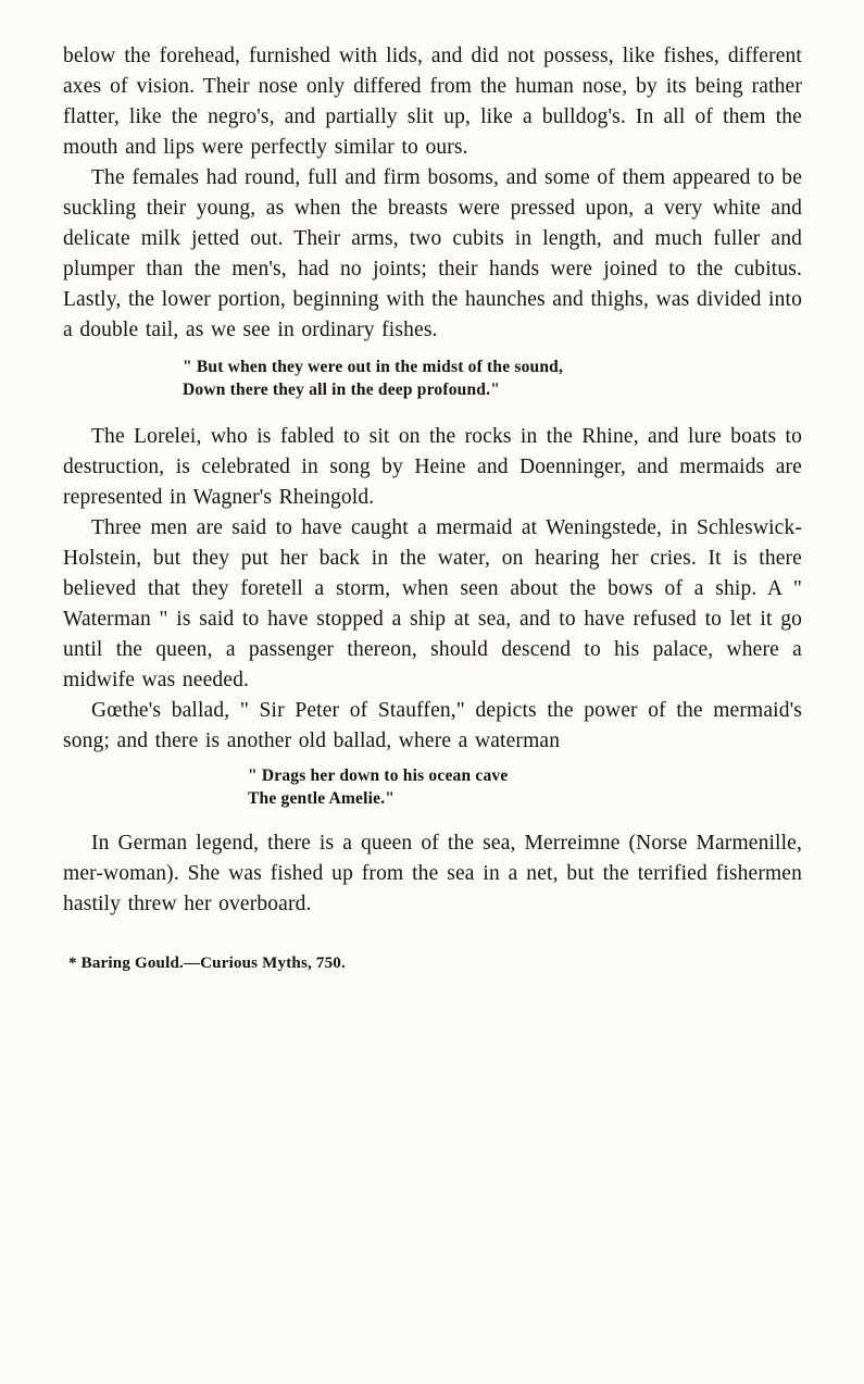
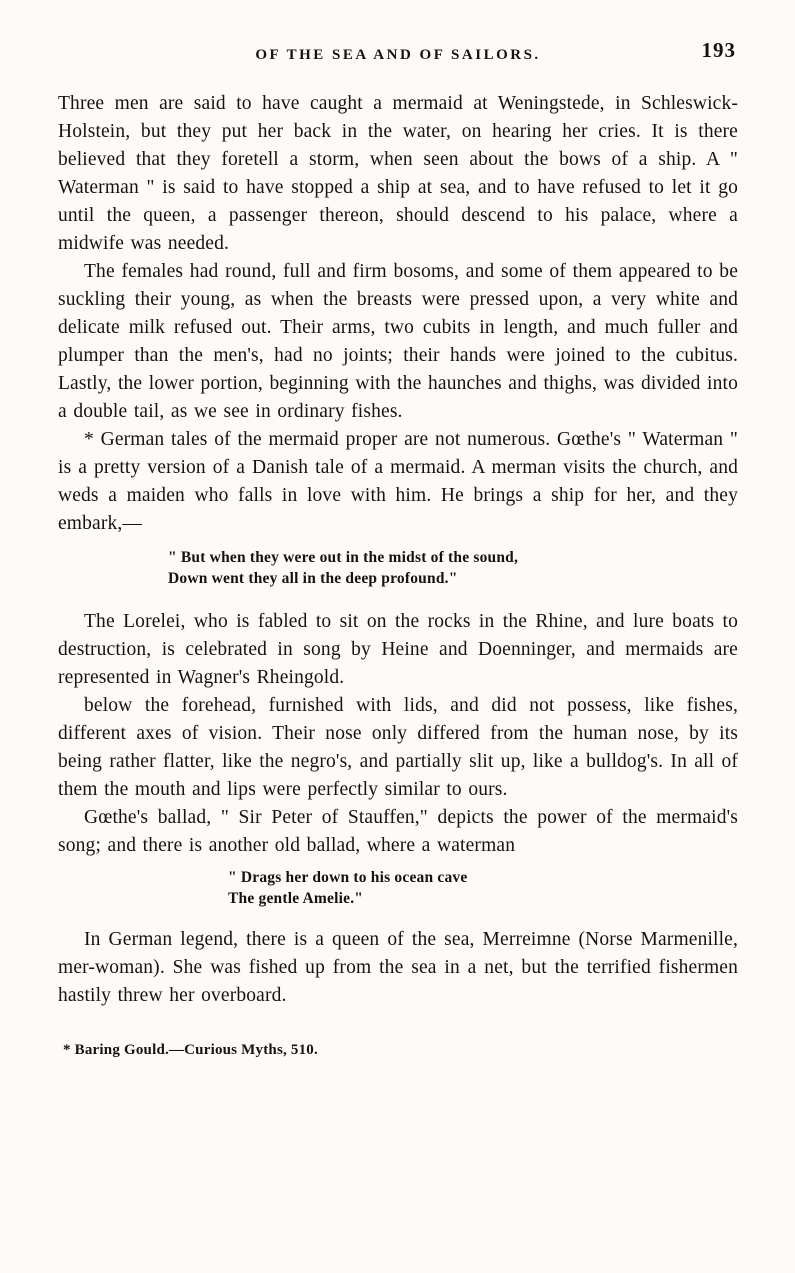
+ OF THE SEA AND OF SAILORS.
+ 193
- below the forehead, furnished with lids, and did not possess, like fishes, different axes of vision. Their nose only differed from the human nose, by its being rather flatter, like the negro's, and partially slit up, like a bulldog's. In all of them the mouth and lips were perfectly similar to ours.
+ Three men are said to have caught a mermaid at Weningstede, in Schleswick-Holstein, but they put her back in the water, on hearing her cries. It is there believed that they foretell a storm, when seen about the bows of a ship. A " Waterman " is said to have stopped a ship at sea, and to have refused to let it go until the queen, a passenger thereon, should descend to his palace, where a midwife was needed.
- The females had round, full and firm bosoms, and some of them appeared to be suckling their young, as when the breasts were pressed upon, a very white and delicate milk jetted out. Their arms, two cubits in length, and much fuller and plumper than the men's, had no joints; their hands were joined to the cubitus. Lastly, the lower portion, beginning with the haunches and thighs, was divided into a double tail, as we see in ordinary fishes.
+ The females had round, full and firm bosoms, and some of them appeared to be suckling their young, as when the breasts were pressed upon, a very white and delicate milk refused out. Their arms, two cubits in length, and much fuller and plumper than the men's, had no joints; their hands were joined to the cubitus. Lastly, the lower portion, beginning with the haunches and thighs, was divided into a double tail, as we see in ordinary fishes.
+ * German tales of the mermaid proper are not numerous. Gœthe's " Waterman " is a pretty version of a Danish tale of a mermaid. A merman visits the church, and weds a maiden who falls in love with him. He brings a ship for her, and they embark,—
  " But when they were out in the midst of the sound,
- Down there they all in the deep profound."
+ Down went they all in the deep profound."
  The Lorelei, who is fabled to sit on the rocks in the Rhine, and lure boats to destruction, is celebrated in song by Heine and Doenninger, and mermaids are represented in Wagner's Rheingold.
- Three men are said to have caught a mermaid at Weningstede, in Schleswick-Holstein, but they put her back in the water, on hearing her cries. It is there believed that they foretell a storm, when seen about the bows of a ship. A " Waterman " is said to have stopped a ship at sea, and to have refused to let it go until the queen, a passenger thereon, should descend to his palace, where a midwife was needed.
+ below the forehead, furnished with lids, and did not possess, like fishes, different axes of vision. Their nose only differed from the human nose, by its being rather flatter, like the negro's, and partially slit up, like a bulldog's. In all of them the mouth and lips were perfectly similar to ours.
  Gœthe's ballad, " Sir Peter of Stauffen," depicts the power of the mermaid's song; and there is another old ballad, where a waterman
  " Drags her down to his ocean cave
  The gentle Amelie."
  In German legend, there is a queen of the sea, Merreimne (Norse Marmenille, mer-woman). She was fished up from the sea in a net, but the terrified fishermen hastily threw her overboard.
- * Baring Gould.—Curious Myths, 750.
+ * Baring Gould.—Curious Myths, 510.
